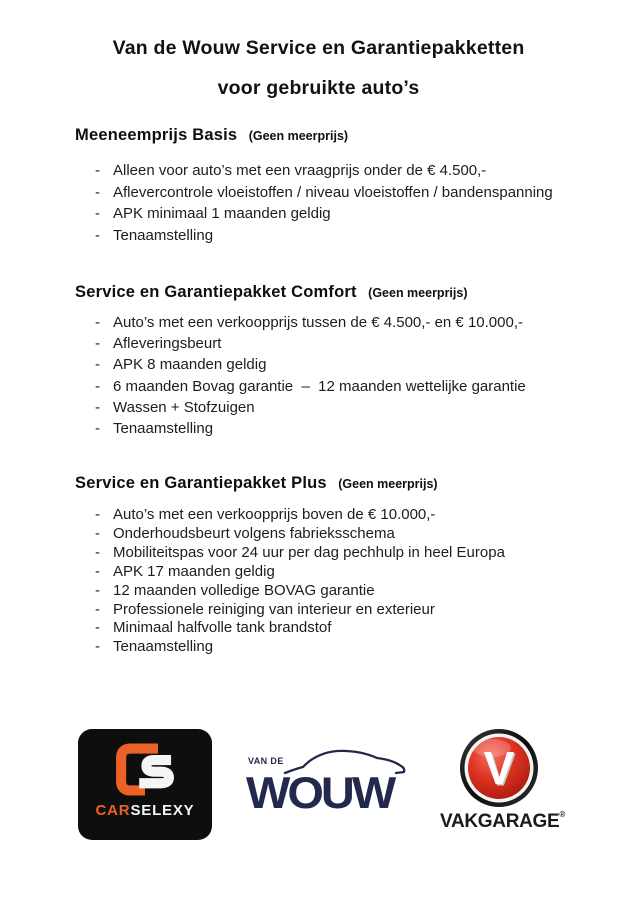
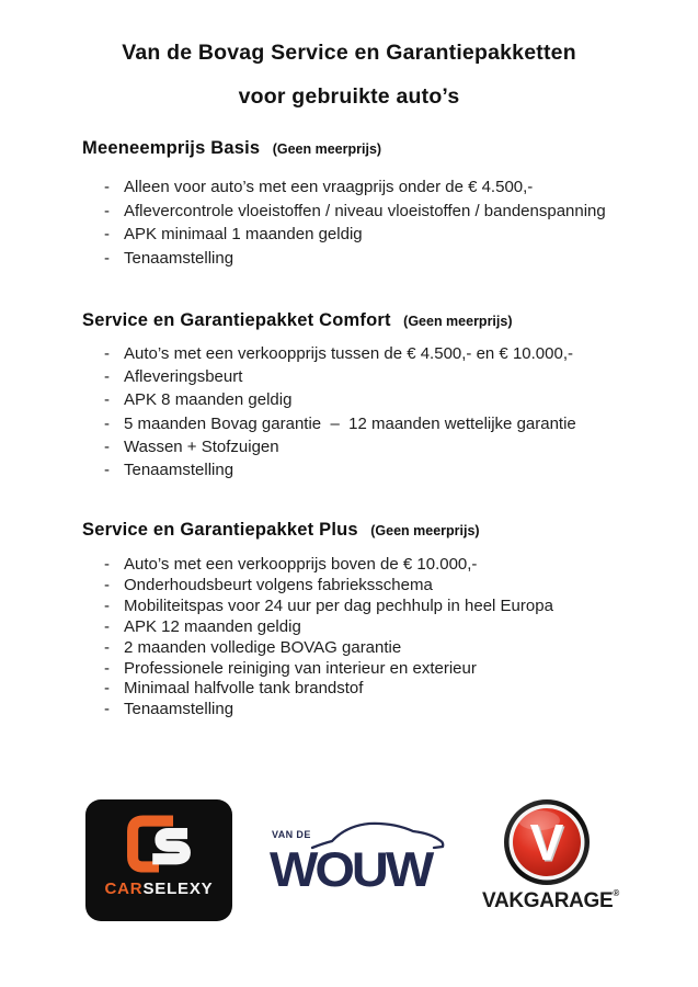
- Van de Wouw Service en Garantiepakketten
+ Van de Bovag Service en Garantiepakketten
  voor gebruikte auto’s
  Meeneemprijs Basis (Geen meerprijs)
  Alleen voor auto’s met een vraagprijs onder de € 4.500,-
  Aflevercontrole vloeistoffen / niveau vloeistoffen / bandenspanning
  APK minimaal 1 maanden geldig
  Tenaamstelling
  Service en Garantiepakket Comfort (Geen meerprijs)
  Auto’s met een verkoopprijs tussen de € 4.500,- en € 10.000,-
  Afleveringsbeurt
  APK 8 maanden geldig
- 6 maanden Bovag garantie – 12 maanden wettelijke garantie
+ 5 maanden Bovag garantie – 12 maanden wettelijke garantie
  Wassen + Stofzuigen
  Tenaamstelling
  Service en Garantiepakket Plus (Geen meerprijs)
  Auto’s met een verkoopprijs boven de € 10.000,-
  Onderhoudsbeurt volgens fabrieksschema
  Mobiliteitspas voor 24 uur per dag pechhulp in heel Europa
- APK 17 maanden geldig
+ APK 12 maanden geldig
- 12 maanden volledige BOVAG garantie
+ 2 maanden volledige BOVAG garantie
  Professionele reiniging van interieur en exterieur
  Minimaal halfvolle tank brandstof
  Tenaamstelling
  CARSELEXY
  VAN DE
  WOUW
  V
  VAKGARAGE®
